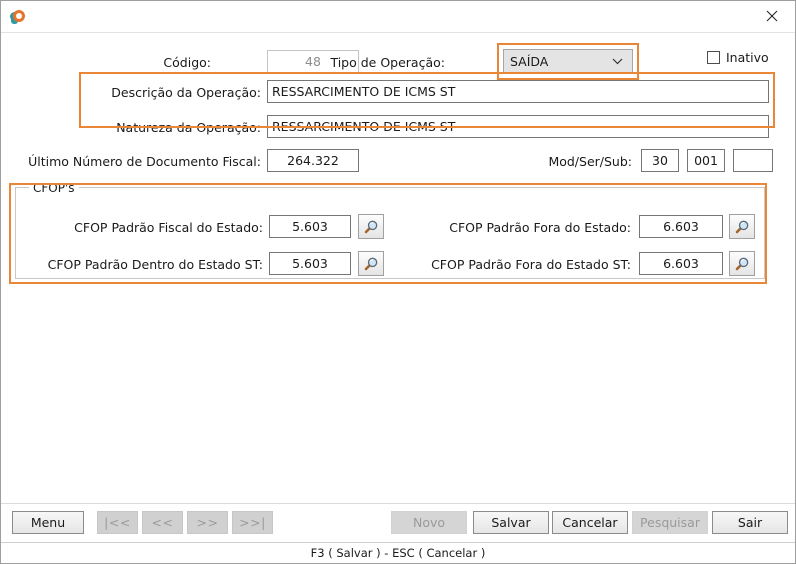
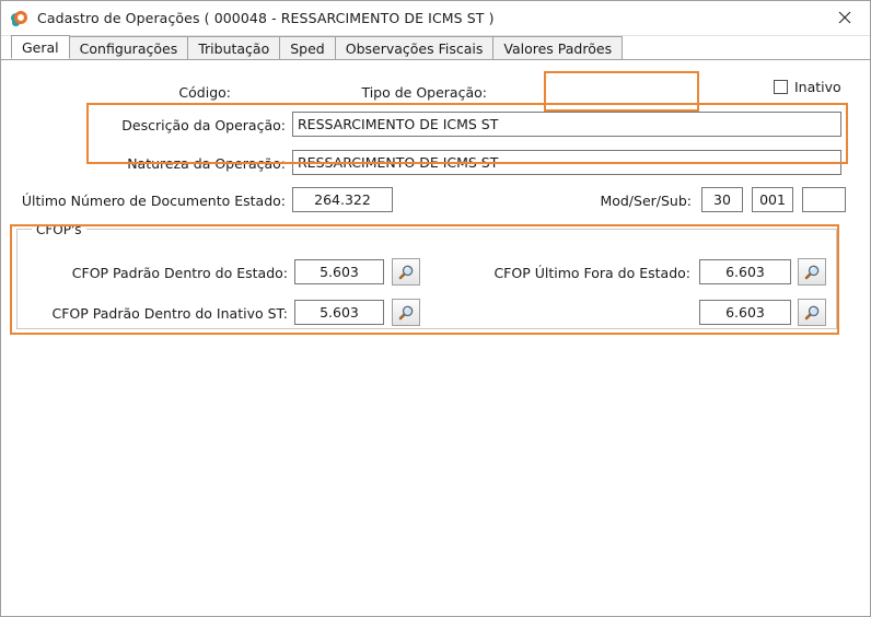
+ Cadastro de Operações ( 000048 - RESSARCIMENTO DE ICMS ST )
+ Geral
+ Configurações
+ Tributação
+ Sped
+ Observações Fiscais
+ Valores Padrões
  Código:
- 48
  Tipo de Operação:
- SAÍDA
  Inativo
  Descrição da Operação:
  RESSARCIMENTO DE ICMS ST
  Natureza da Operação:
  RESSARCIMENTO DE ICMS ST
- Último Número de Documento Fiscal:
+ Último Número de Documento Estado:
  264.322
  Mod/Ser/Sub:
  30
  001
  CFOP's
- CFOP Padrão Fiscal do Estado:
+ CFOP Padrão Dentro do Estado:
  5.603
- CFOP Padrão Fora do Estado:
+ CFOP Último Fora do Estado:
  6.603
- CFOP Padrão Dentro do Estado ST:
+ CFOP Padrão Dentro do Inativo ST:
  5.603
- CFOP Padrão Fora do Estado ST:
  6.603
- Menu
- |<<
- <<
- >>
- >>|
- Novo
- Salvar
- Cancelar
- Pesquisar
- Sair
- F3 ( Salvar ) - ESC ( Cancelar )
